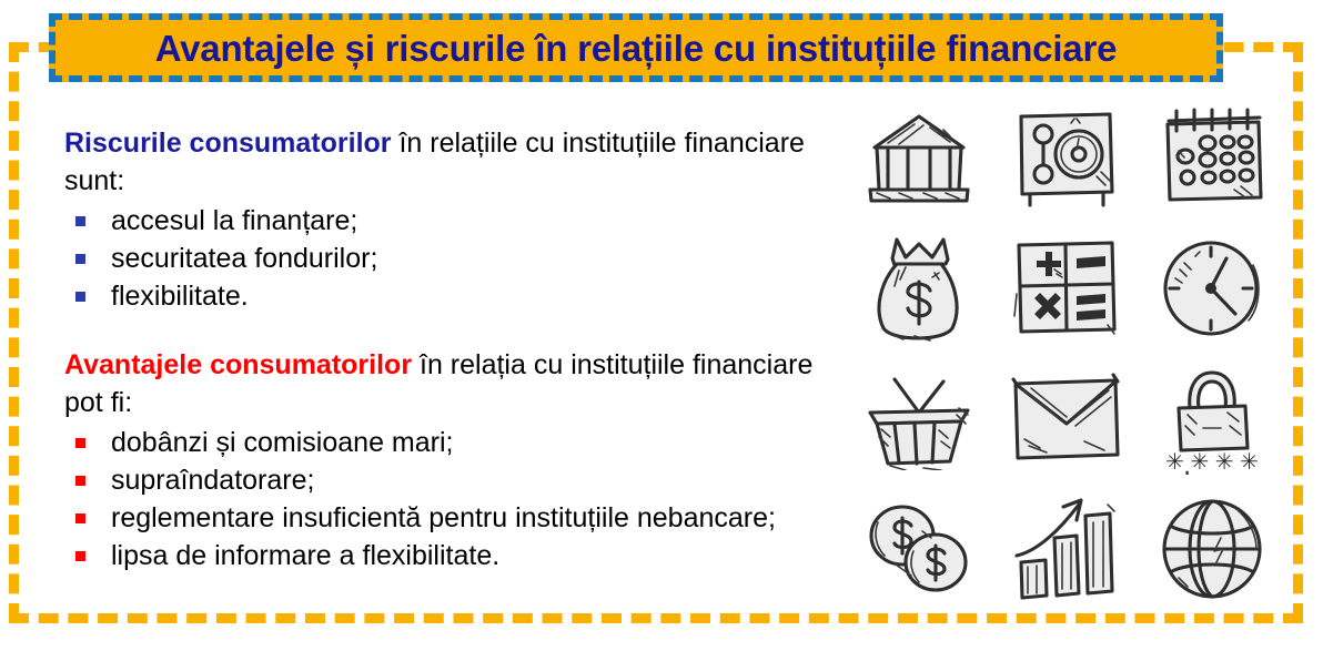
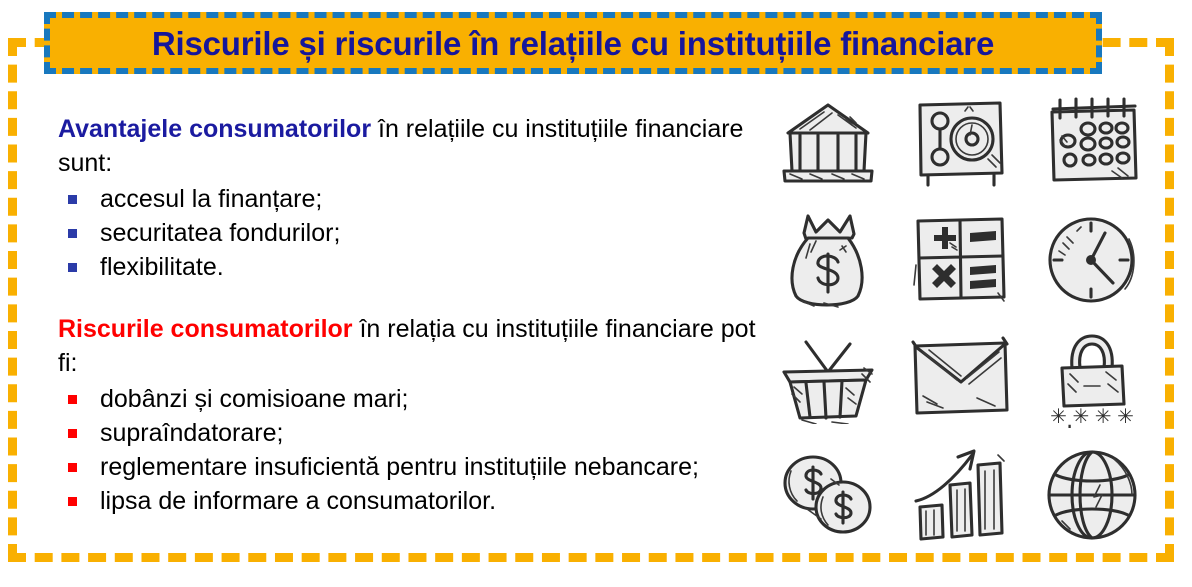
- Avantajele și riscurile în relațiile cu instituțiile financiare
+ Riscurile și riscurile în relațiile cu instituțiile financiare
- Riscurile consumatorilor în relațiile cu instituțiile financiare sunt:
+ Avantajele consumatorilor în relațiile cu instituțiile financiare sunt:
  accesul la finanțare;
  securitatea fondurilor;
  flexibilitate.
- Avantajele consumatorilor în relația cu instituțiile financiare pot fi:
+ Riscurile consumatorilor în relația cu instituțiile financiare pot fi:
  dobânzi și comisioane mari;
  supraîndatorare;
  reglementare insuficientă pentru instituțiile nebancare;
- lipsa de informare a flexibilitate.
+ lipsa de informare a consumatorilor.
  ✳ ✳ ✳ ✳
